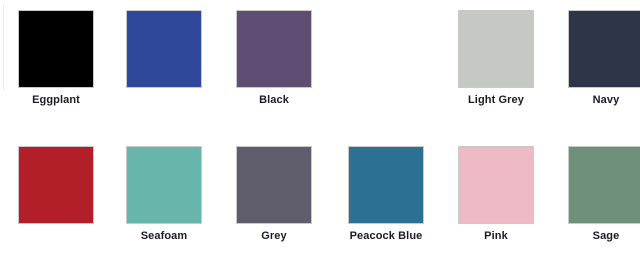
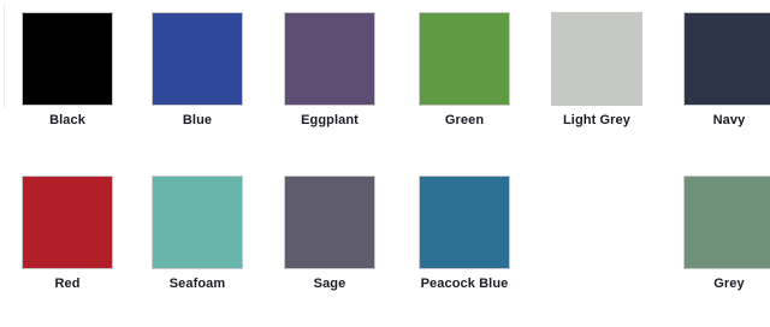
- Eggplant
+ Black
+ Blue
- Black
+ Eggplant
+ Green
  Light Grey
  Navy
+ Red
  Seafoam
- Grey
+ Sage
  Peacock Blue
- Pink
- Sage
+ Grey
